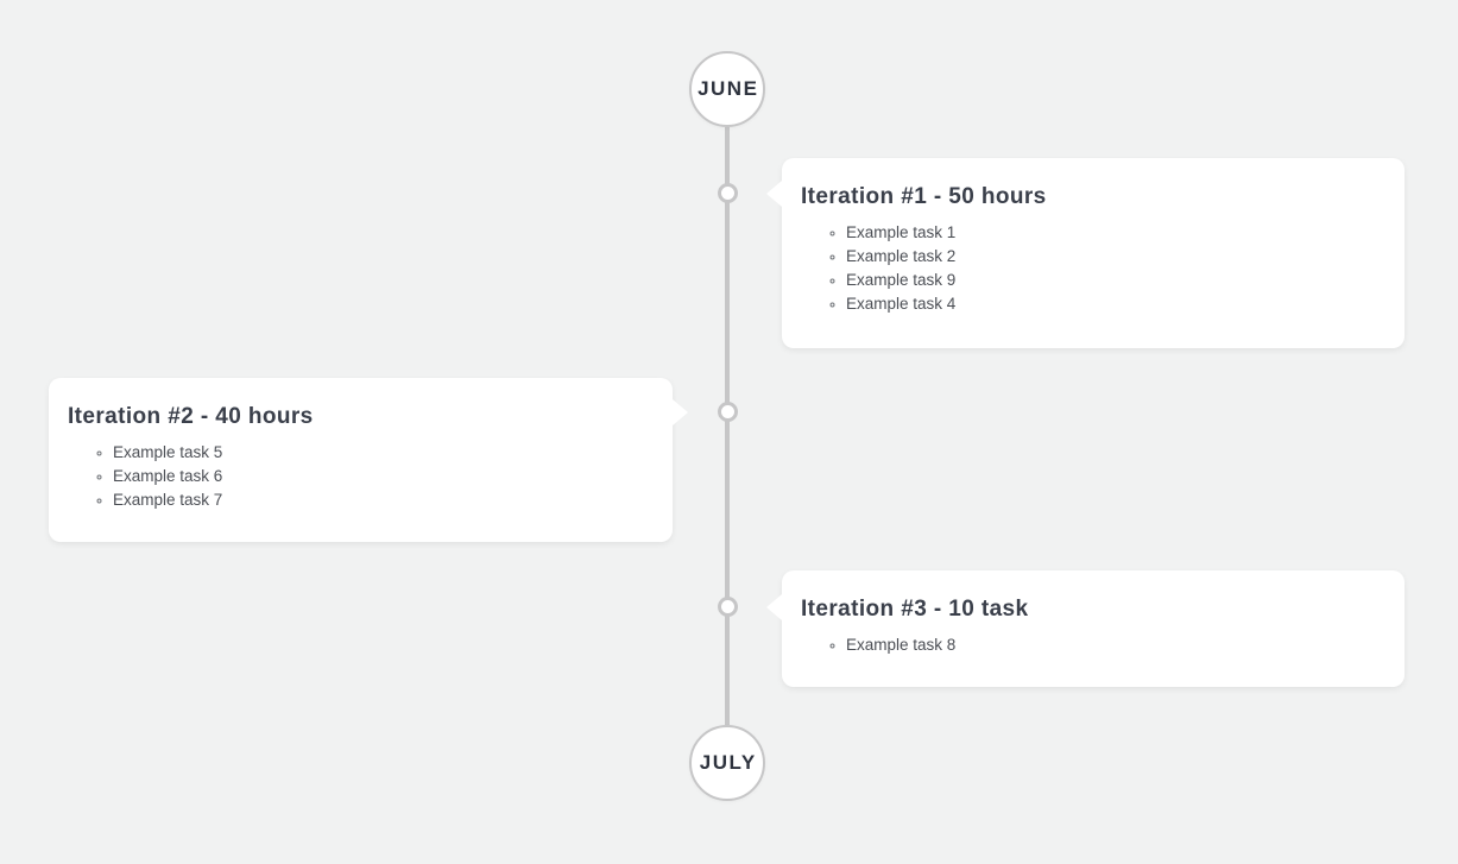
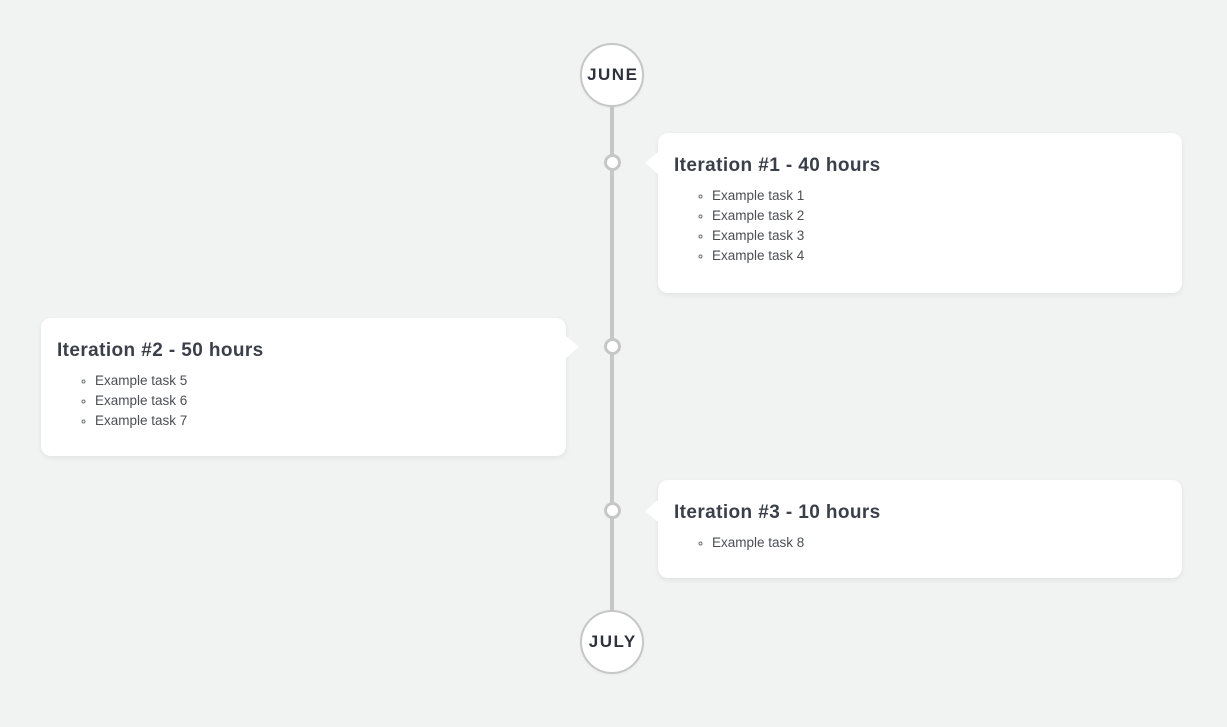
  JUNE
- Iteration #1 - 50 hours
+ Iteration #1 - 40 hours
  Example task 1
  Example task 2
- Example task 9
+ Example task 3
  Example task 4
- Iteration #2 - 40 hours
+ Iteration #2 - 50 hours
  Example task 5
  Example task 6
  Example task 7
- Iteration #3 - 10 task
+ Iteration #3 - 10 hours
  Example task 8
  JULY
